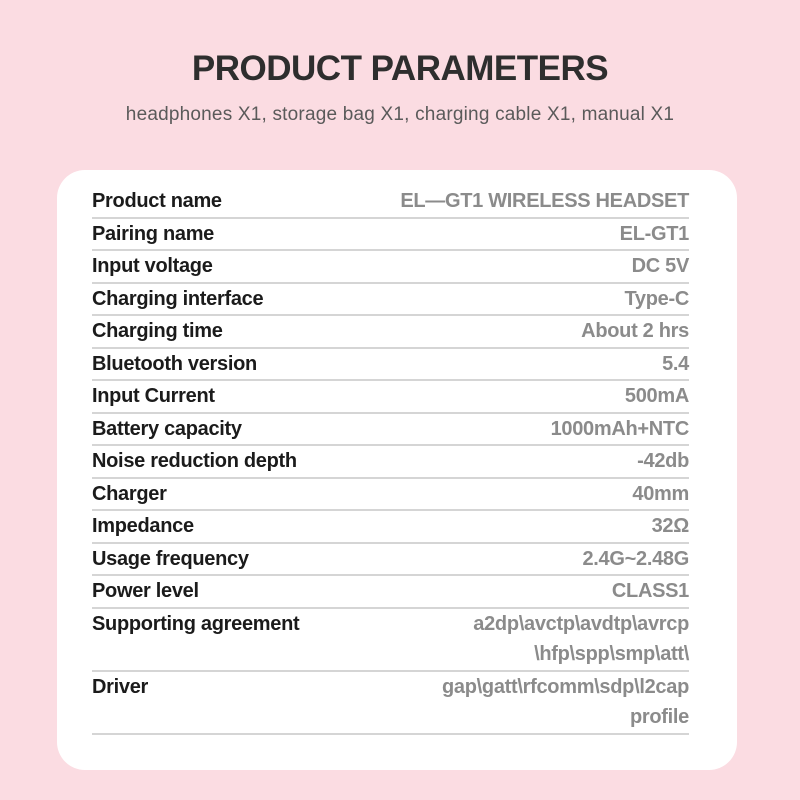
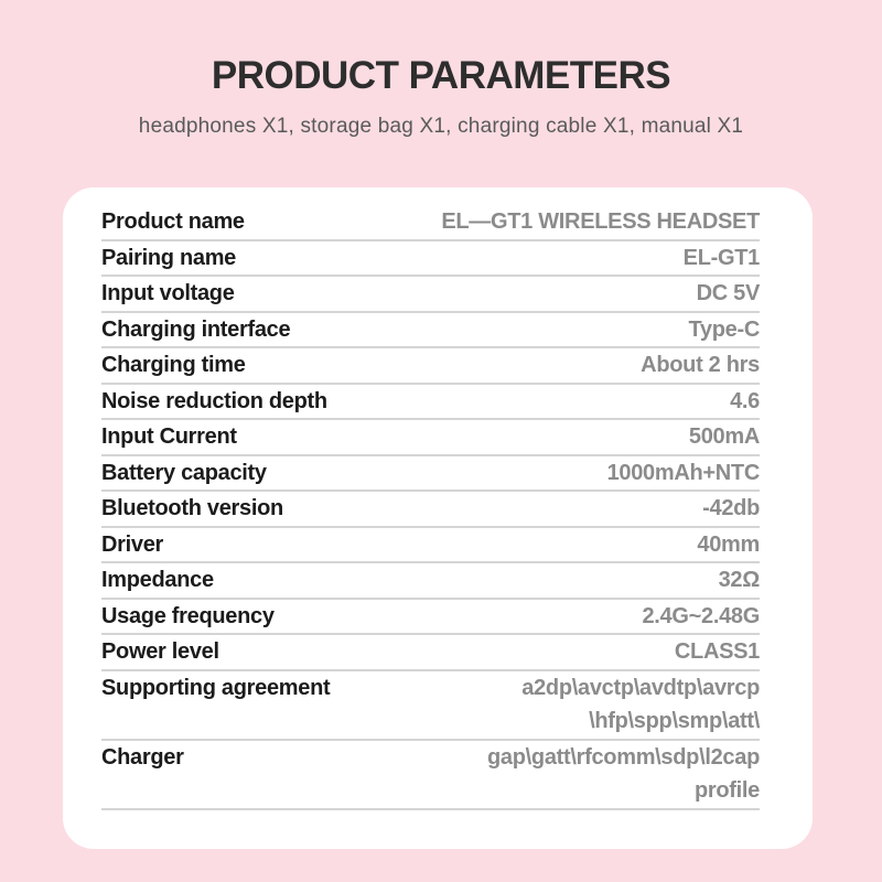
  PRODUCT PARAMETERS
  headphones X1, storage bag X1, charging cable X1, manual X1
  Product name
  EL—GT1 WIRELESS HEADSET
  Pairing name
  EL-GT1
  Input voltage
  DC 5V
  Charging interface
  Type-C
  Charging time
  About 2 hrs
- Bluetooth version
+ Noise reduction depth
- 5.4
+ 4.6
  Input Current
  500mA
  Battery capacity
  1000mAh+NTC
- Noise reduction depth
+ Bluetooth version
  -42db
- Charger
+ Driver
  40mm
  Impedance
  32Ω
  Usage frequency
  2.4G~2.48G
  Power level
  CLASS1
  Supporting agreement
  a2dp\avctp\avdtp\avrcp
  \hfp\spp\smp\att\
- Driver
+ Charger
  gap\gatt\rfcomm\sdp\l2cap
  profile
